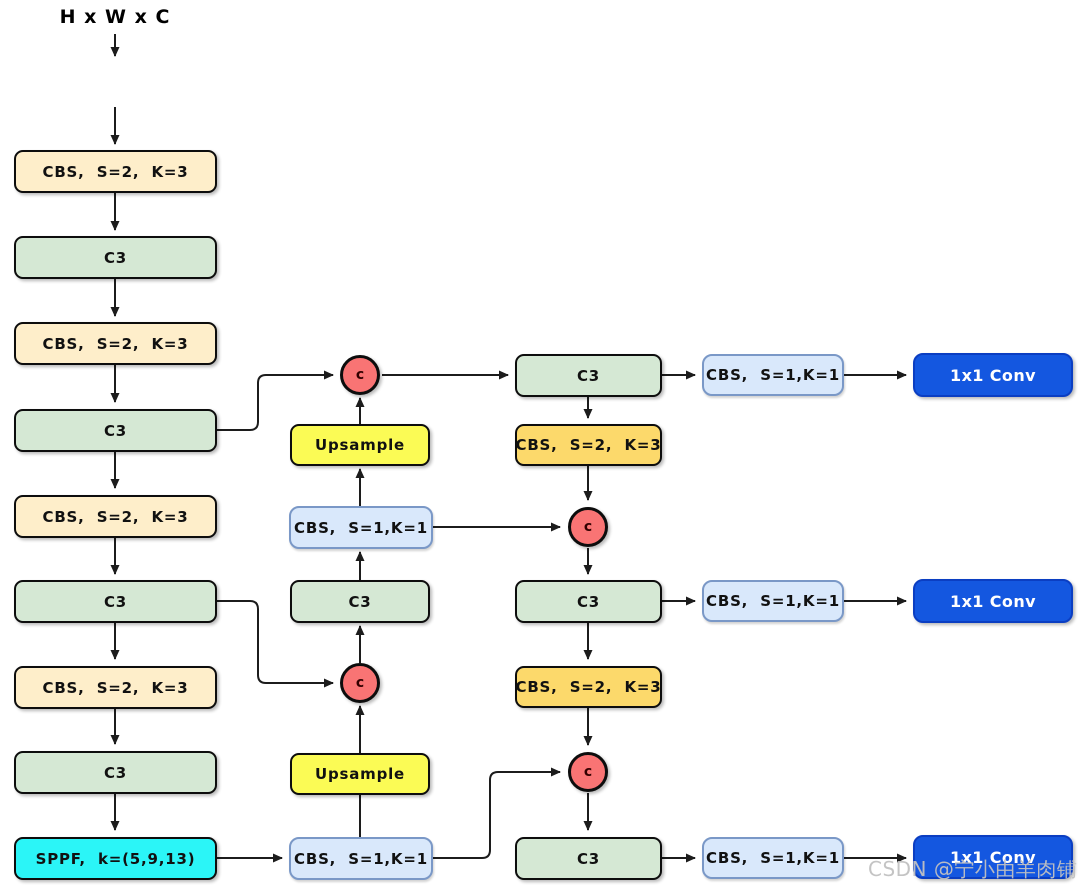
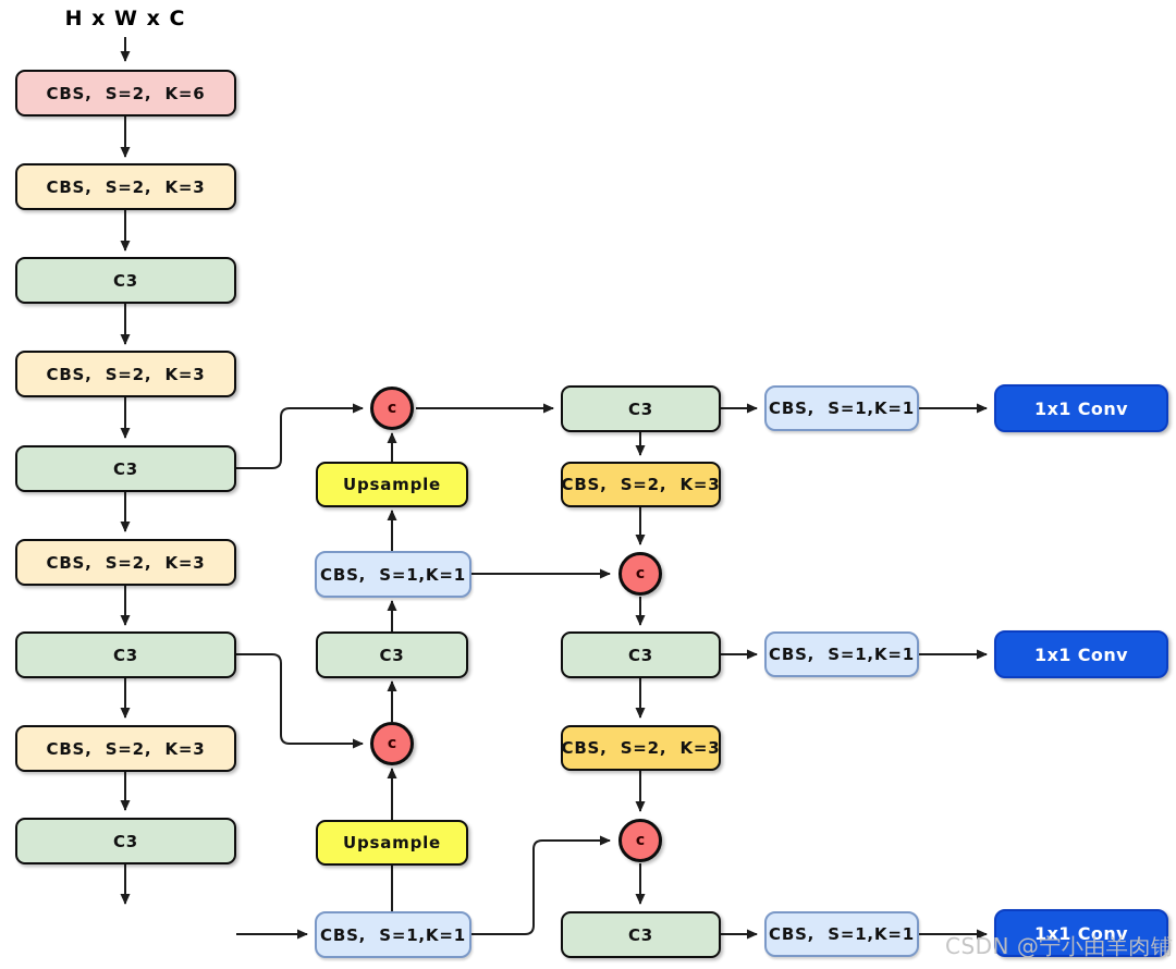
  H x W x C
+ CBS, S=2, K=6
  CBS, S=2, K=3
  C3
  CBS, S=2, K=3
  C3
  CBS, S=2, K=3
  C3
  CBS, S=2, K=3
  C3
- SPPF, k=(5,9,13)
  c
  Upsample
  CBS, S=1,K=1
  C3
  c
  Upsample
  CBS, S=1,K=1
  C3
  CBS, S=2, K=3
  c
  C3
  CBS, S=2, K=3
  c
  C3
  CBS, S=1,K=1
  CBS, S=1,K=1
  CBS, S=1,K=1
  1x1 Conv
  1x1 Conv
  1x1 Conv
  CSDN @宁小由羊肉铺
